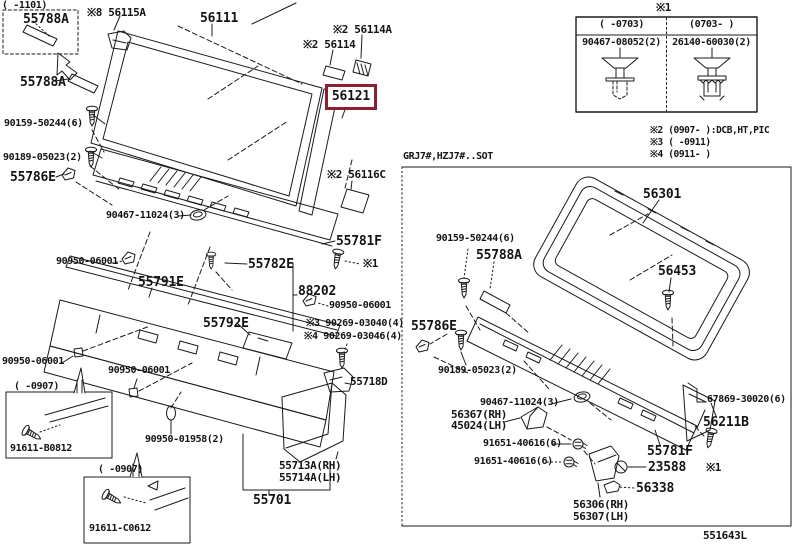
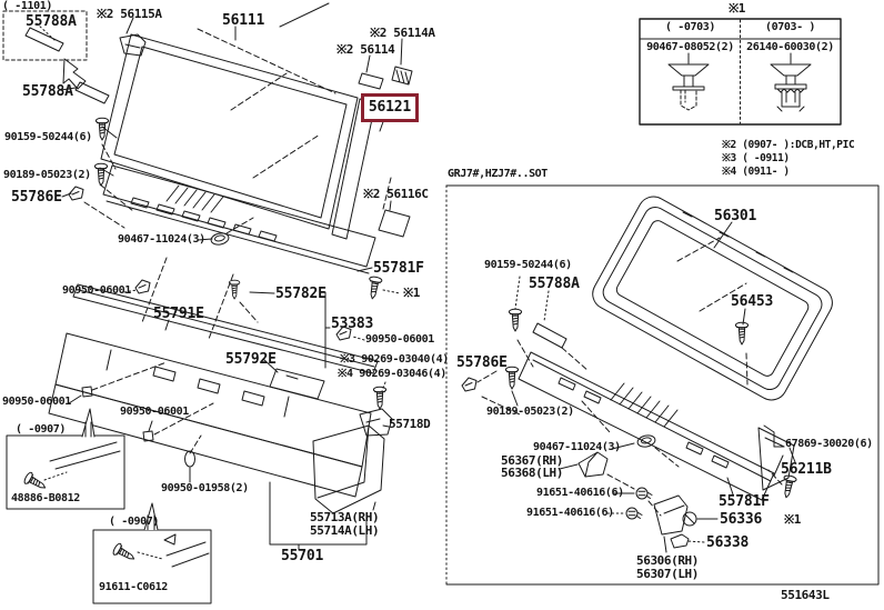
  ( -1101)
  55788A
- ※8 56115A
+ ※2 56115A
  55788A
  56111
  ※2 56114A
  ※2 56114
  56121
  90159-50244(6)
  90189-05023(2)
  55786E
  ※2 56116C
  90467-11024(3)
  55781F
  ※1
  90950-06001
  55791E
  55782E
- 88202
+ 53383
  90950-06001
  ※3 90269-03040(4)
  ※4 90269-03046(4)
  55792E
  90950-06001
  90950-06001
  55718D
  ( -0907)
- 91611-B0812
+ 48886-B0812
  90950-01958(2)
  ( -0907)
  91611-C0612
  55713A(RH)
  55714A(LH)
  55701
  GRJ7#,HZJ7#..SOT
  56301
  90159-50244(6)
  55788A
  56453
  55786E
  90189-05023(2)
  90467-11024(3)
  56367(RH)
- 45024(LH)
+ 56368(LH)
  91651-40616(6)
  91651-40616(6)
  56306(RH)
  56307(LH)
- 23588
+ 56336
  56338
  55781F
  ※1
  56211B
  67869-30020(6)
  ※1
  ( -0703)
  (0703- )
  90467-08052(2)
  26140-60030(2)
  ※2 (0907- ):DCB,HT,PIC
  ※3 ( -0911)
  ※4 (0911- )
  551643L
